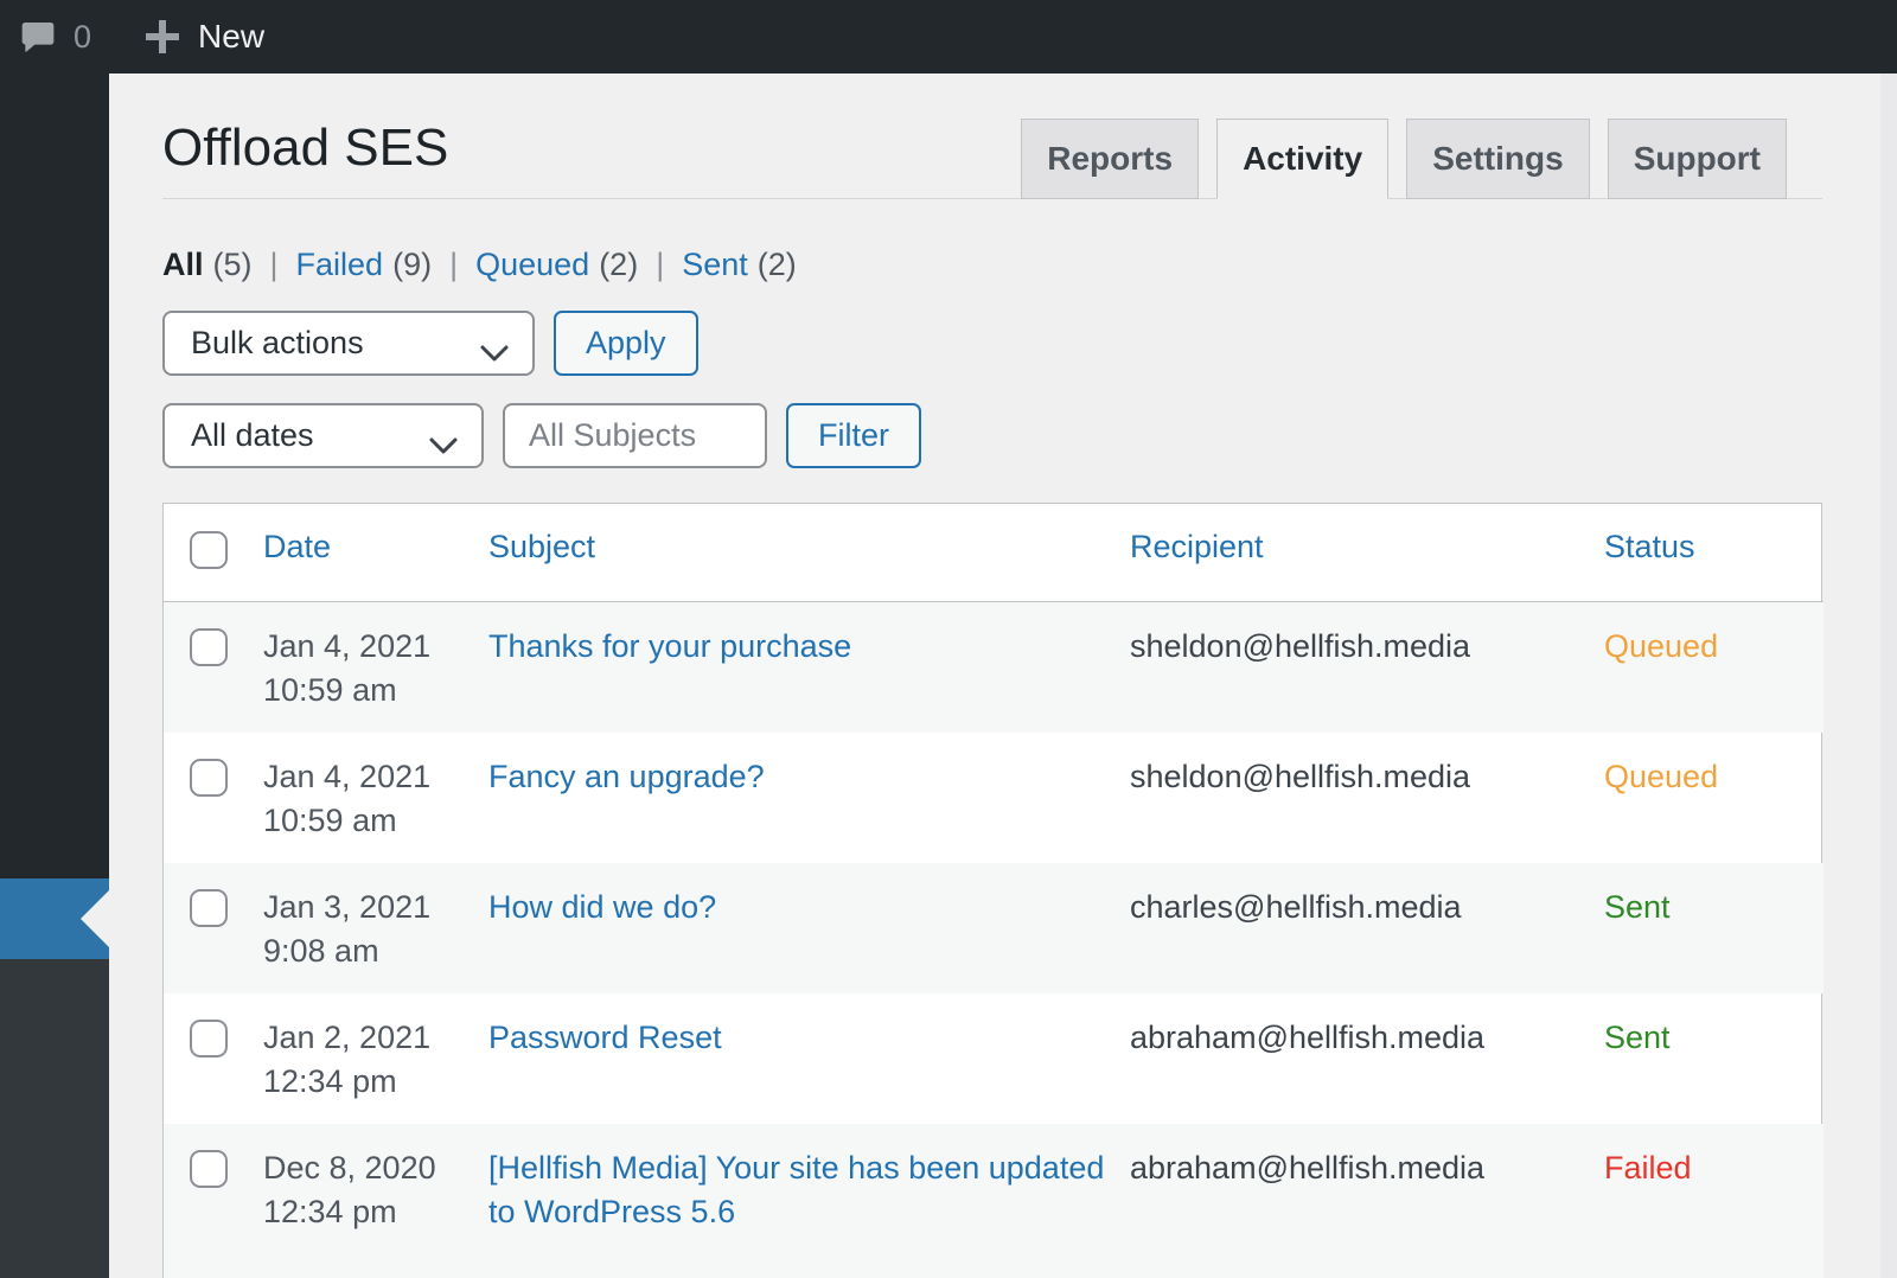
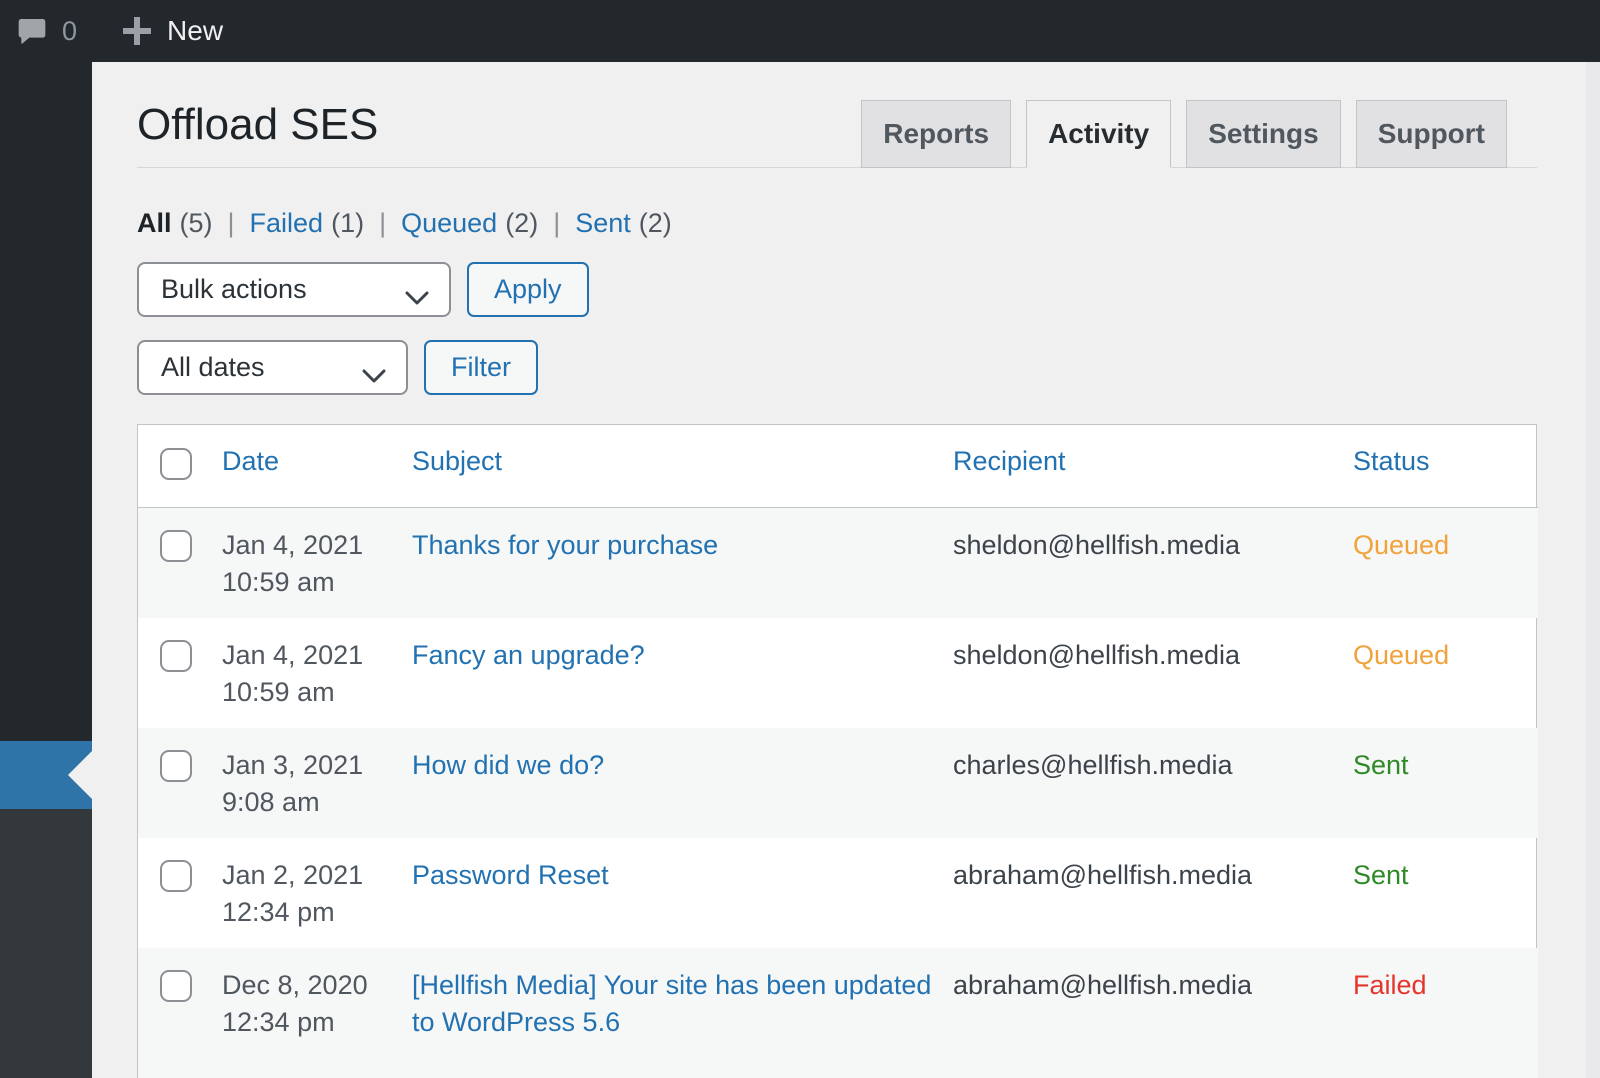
  0
  New
  Offload SES
  Reports
  Activity
  Settings
  Support
  All (5)
  |
- Failed (9)
+ Failed (1)
  |
  Queued (2)
  |
  Sent (2)
  Bulk actions
  Apply
  All dates
- All Subjects
  Filter
  	Date	Subject	Recipient	Status
  	Jan 4, 2021 10:59 am	Thanks for your purchase	sheldon@hellfish.media	Queued
  	Jan 4, 2021 10:59 am	Fancy an upgrade?	sheldon@hellfish.media	Queued
  	Jan 3, 2021 9:08 am	How did we do?	charles@hellfish.media	Sent
  	Jan 2, 2021 12:34 pm	Password Reset	abraham@hellfish.media	Sent
  	Dec 8, 2020 12:34 pm	[Hellfish Media] Your site has been updated to WordPress 5.6	abraham@hellfish.media	Failed
